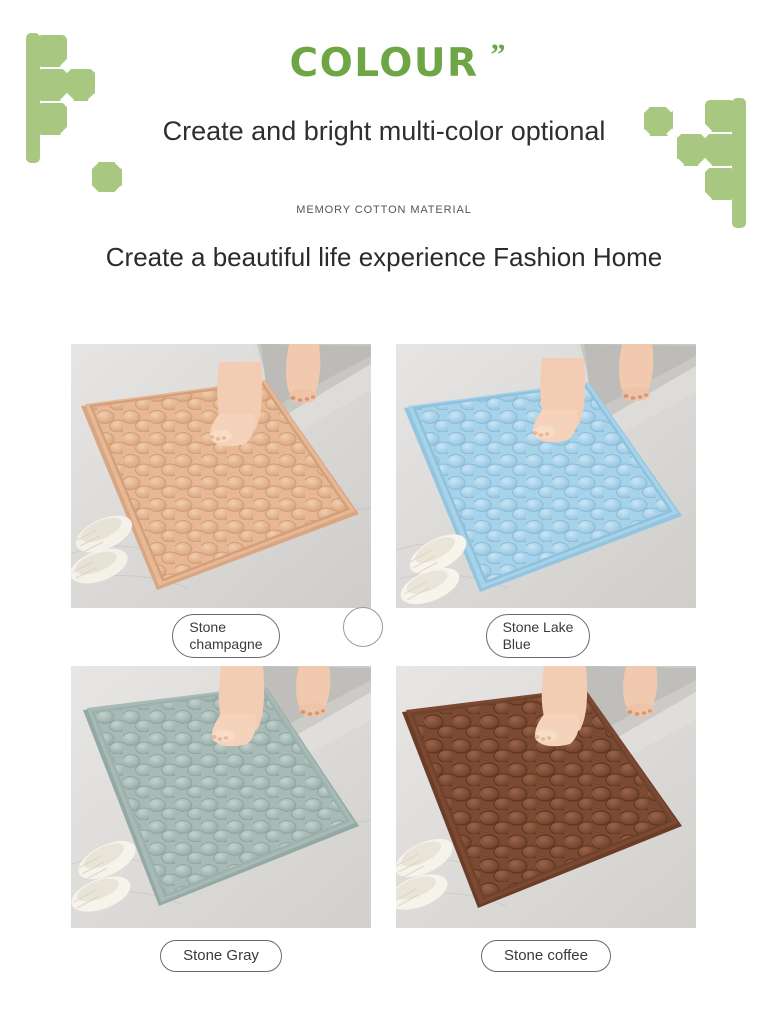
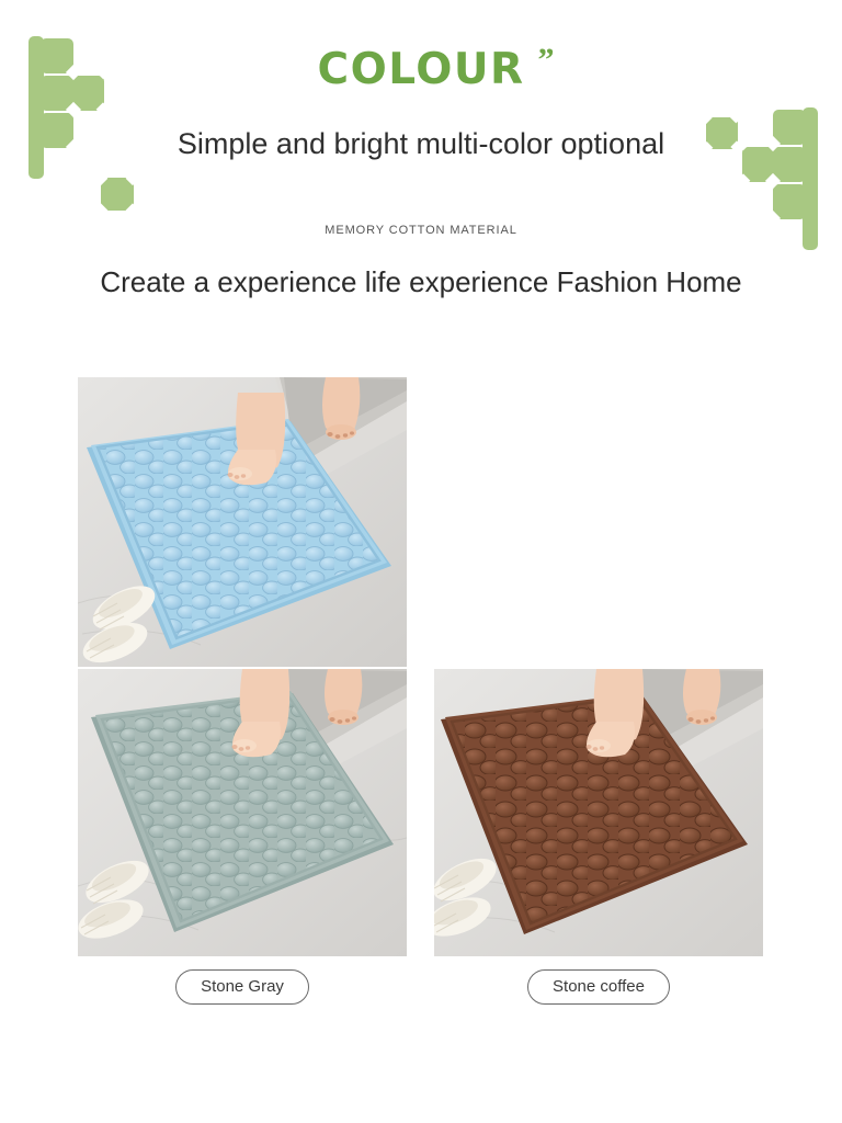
  COLOUR
  ”
- Create and bright multi-color optional
+ Simple and bright multi-color optional
  MEMORY COTTON MATERIAL
- Create a beautiful life experience Fashion Home
+ Create a experience life experience Fashion Home
- Stone
- champagne
- Stone Lake
- Blue
  Stone Gray
  Stone coffee
